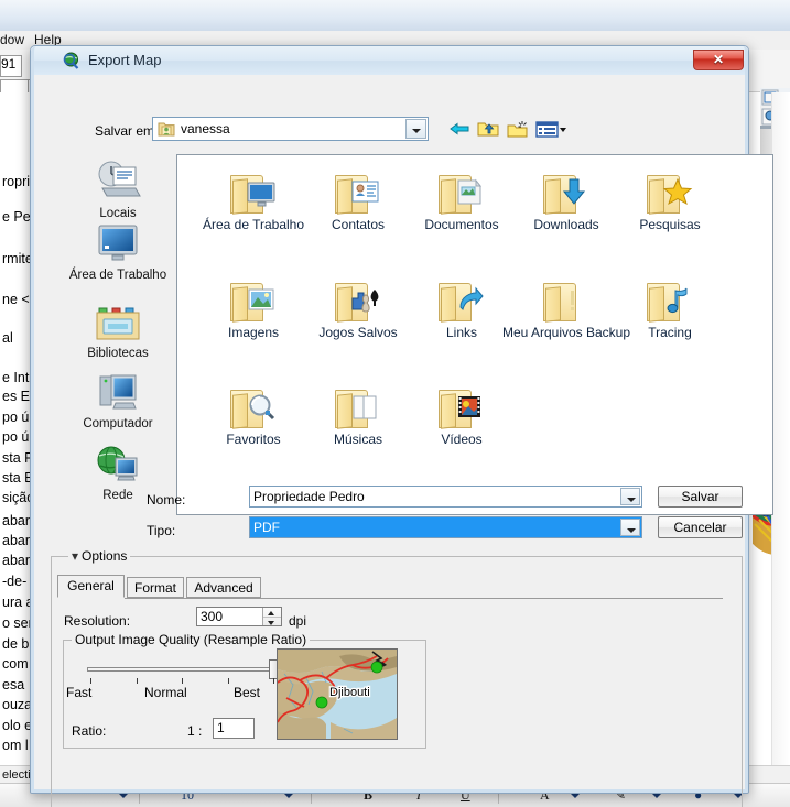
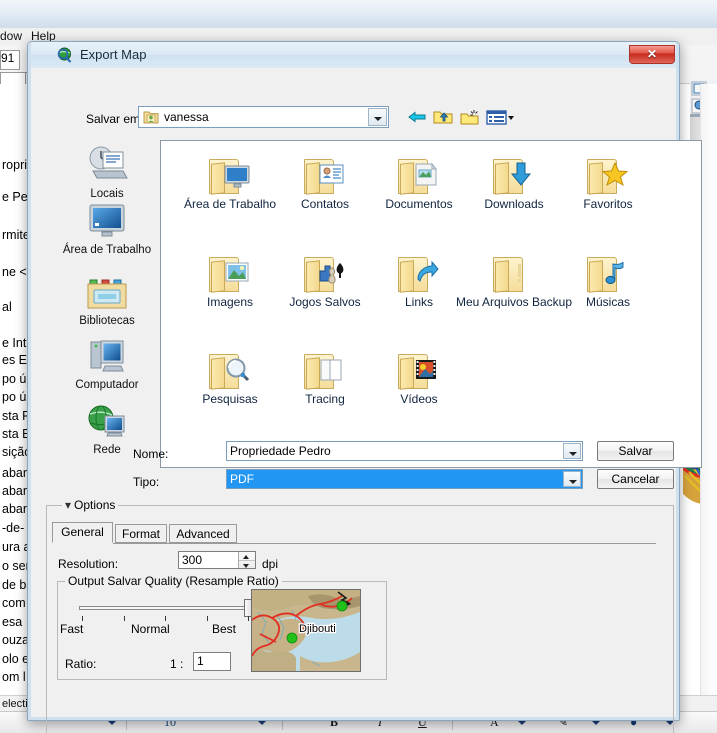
  dow
  Help
  91
  ropri
  e Pe
  rmit
  ne <
  al
  e Int
  es E
  po ú
  po ú
  sta
  sta
  siçã
  abar
  abar
  abar
  -de-
  ura
  o se
  de b
  com
  esa
  ouza
  olo e
  om l
  elect
  10
  B
  I
  U
  A
  ✎
  ●
  Export Map
  ✕
  Salvar em
  vanessa
  Locais
  Área de Trabalho
  Bibliotecas
  Computador
  Rede
  Área de Trabalho
  Contatos
  Documentos
  Downloads
- Pesquisas
+ Favoritos
  Imagens
  Jogos Salvos
  Links
  Meu Arquivos Backup
- Tracing
+ Músicas
- Favoritos
+ Pesquisas
- Músicas
+ Tracing
  Vídeos
  Nome:
  Propriedade Pedro
  Salvar
  Tipo:
  PDF
  Cancelar
  ▾ Options
  General
  Format
  Advanced
  Resolution:
  300
  dpi
- Output Image Quality (Resample Ratio)
+ Output Salvar Quality (Resample Ratio)
  Fast
  Normal
  Best
  Ratio:
  1 :
  1
  Djibouti
